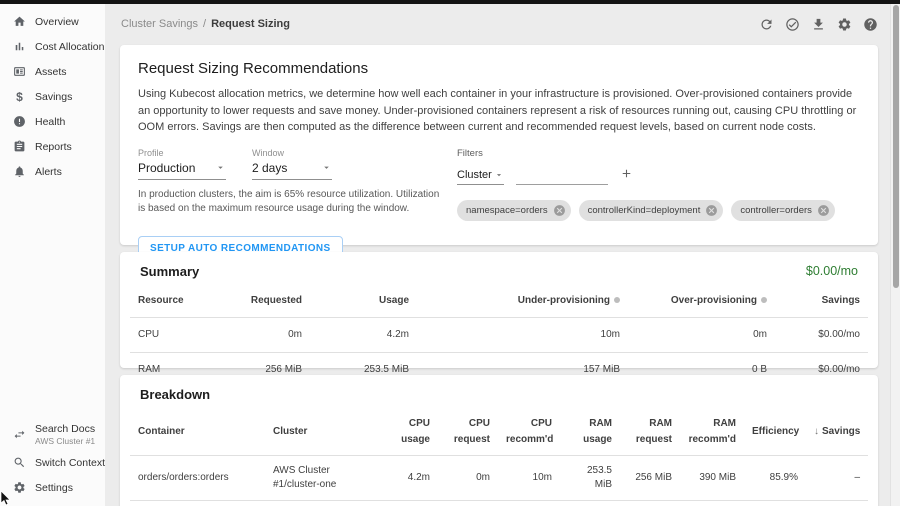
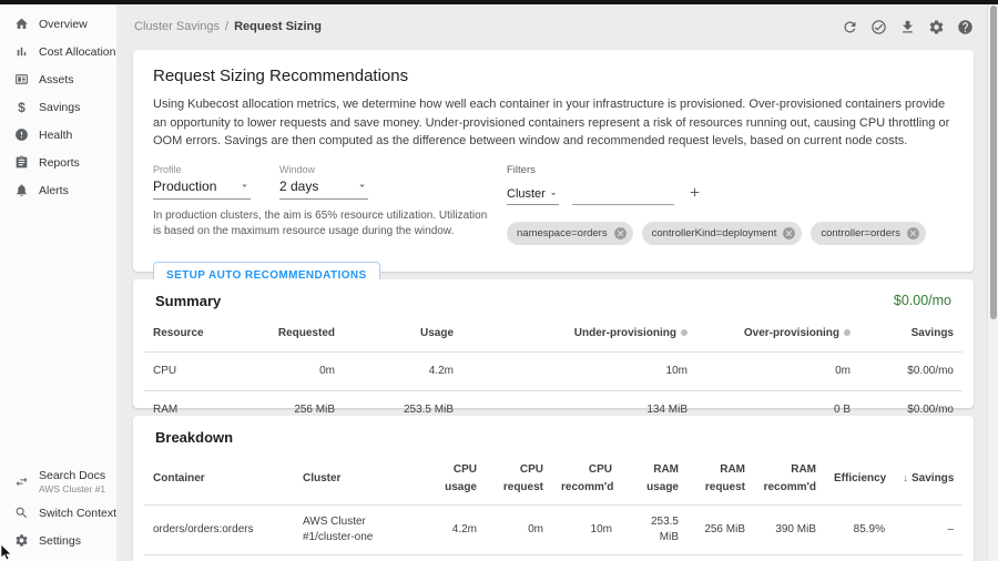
  Overview
  Cost Allocation
  Assets
  $
  Savings
  Health
  Reports
  Alerts
  Search Docs
  AWS Cluster #1
  Switch Context
  Settings
  Cluster Savings
  /
  Request Sizing
  Request Sizing Recommendations
- Using Kubecost allocation metrics, we determine how well each container in your infrastructure is provisioned. Over-provisioned containers provide an opportunity to lower requests and save money. Under-provisioned containers represent a risk of resources running out, causing CPU throttling or OOM errors. Savings are then computed as the difference between current and recommended request levels, based on current node costs.
+ Using Kubecost allocation metrics, we determine how well each container in your infrastructure is provisioned. Over-provisioned containers provide an opportunity to lower requests and save money. Under-provisioned containers represent a risk of resources running out, causing CPU throttling or OOM errors. Savings are then computed as the difference between window and recommended request levels, based on current node costs.
  Profile
  Production
  Window
  2 days
  In production clusters, the aim is 65% resource utilization. Utilization is based on the maximum resource usage during the window.
  Filters
  Cluster
  namespace=orders
  controllerKind=deployment
  controller=orders
  SETUP AUTO RECOMMENDATIONS
  Summary
  $0.00/mo
  Resource	Requested	Usage	Under-provisioning	Over-provisioning	Savings
  CPU	0m	4.2m	10m	0m	$0.00/mo
- RAM	256 MiB	253.5 MiB	157 MiB	0 B	$0.00/mo
+ RAM	256 MiB	253.5 MiB	134 MiB	0 B	$0.00/mo
  Breakdown
  Container	Cluster	CPU usage	CPU request	CPU recomm'd	RAM usage	RAM request	RAM recomm'd	Efficiency	↓ Savings
  orders/orders:orders	AWS Cluster #1/cluster-one	4.2m	0m	10m	253.5 MiB	256 MiB	390 MiB	85.9%	–
